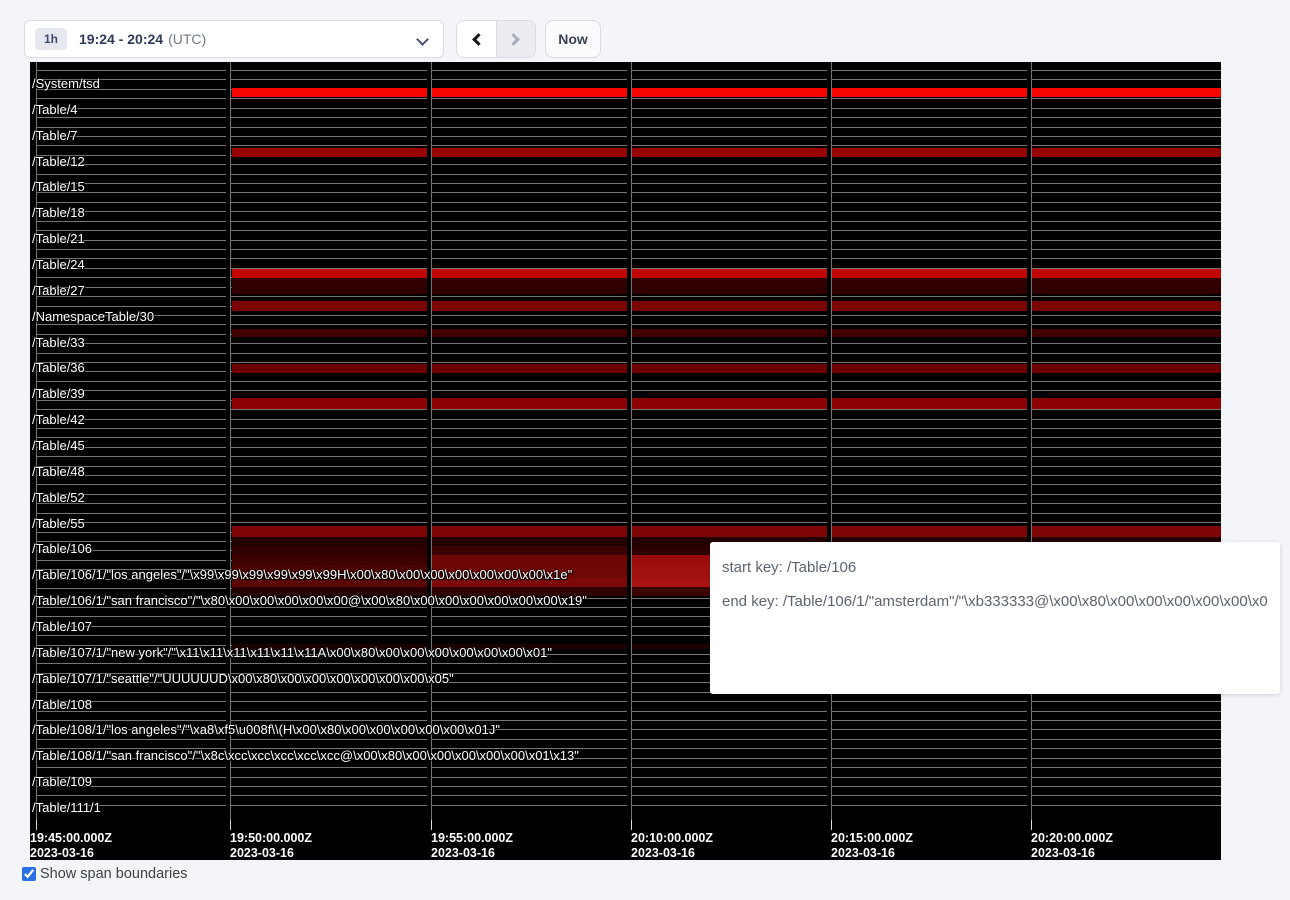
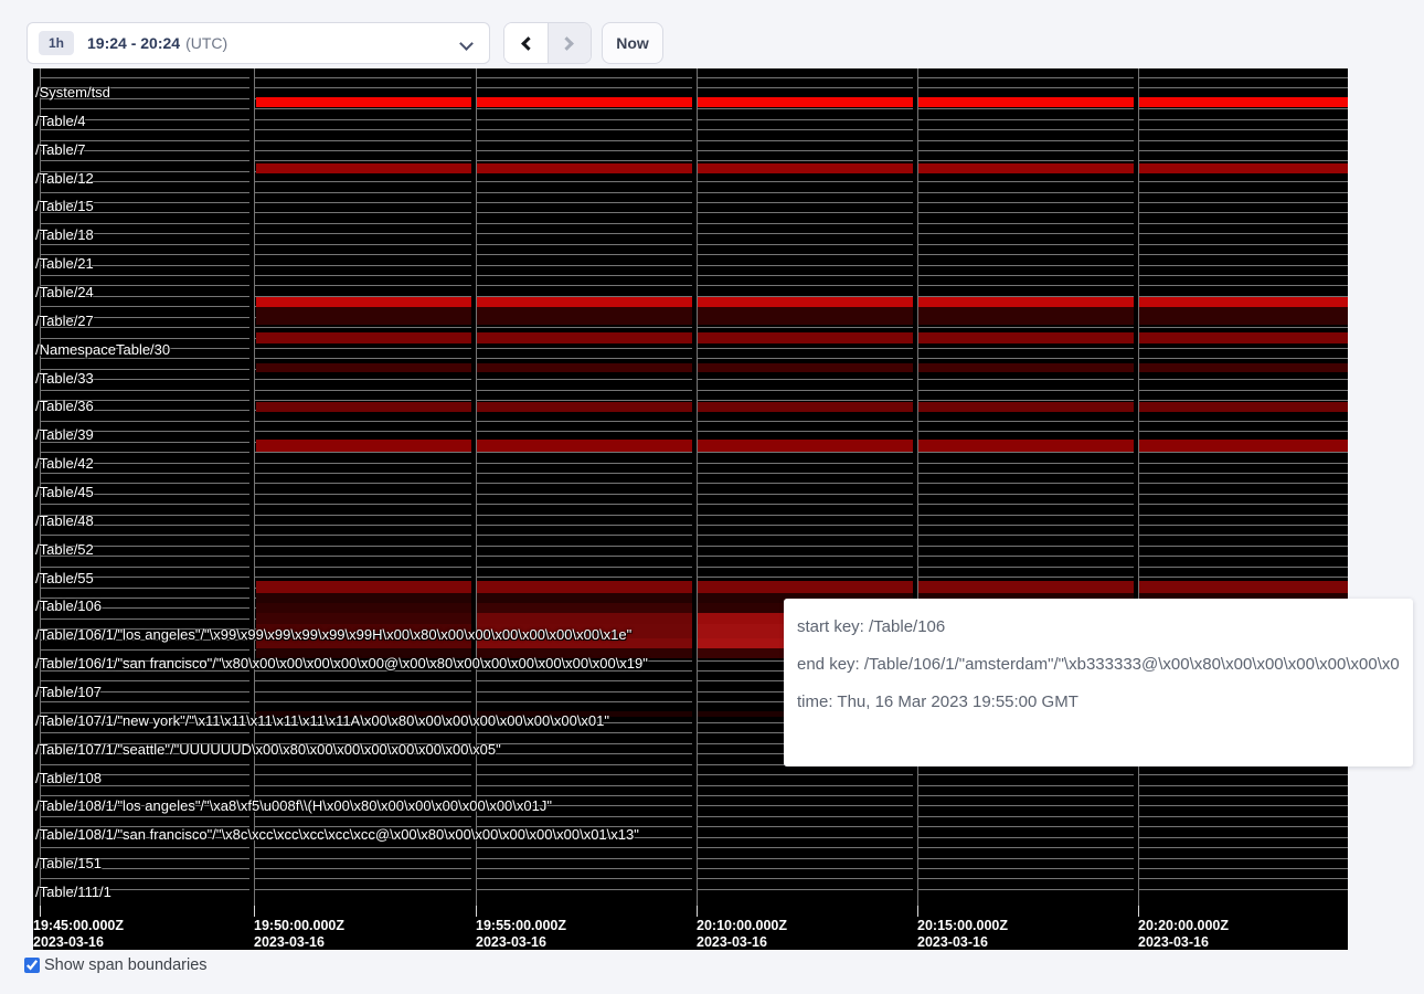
  1h
  19:24 - 20:24
  (UTC)
  Now
  /System/tsd
  /Table/4
  /Table/7
  /Table/12
  /Table/15
  /Table/18
  /Table/21
  /Table/24
  /Table/27
  /NamespaceTable/30
  /Table/33
  /Table/36
  /Table/39
  /Table/42
  /Table/45
  /Table/48
  /Table/52
  /Table/55
  /Table/106
  /Table/106/1/"los angeles"/"\x99\x99\x99\x99\x99\x99H\x00\x80\x00\x00\x00\x00\x00\x00\x1e"
  /Table/106/1/"san francisco"/"\x80\x00\x00\x00\x00\x00@\x00\x80\x00\x00\x00\x00\x00\x00\x19"
  /Table/107
  /Table/107/1/"new york"/"\x11\x11\x11\x11\x11\x11A\x00\x80\x00\x00\x00\x00\x00\x00\x01"
  /Table/107/1/"seattle"/"UUUUUUD\x00\x80\x00\x00\x00\x00\x00\x00\x05"
  /Table/108
  /Table/108/1/"los angeles"/"\xa8\xf5\u008f\\(H\x00\x80\x00\x00\x00\x00\x00\x01J"
  /Table/108/1/"san francisco"/"\x8c\xcc\xcc\xcc\xcc\xcc@\x00\x80\x00\x00\x00\x00\x00\x01\x13"
- /Table/109
+ /Table/151
  /Table/111/1
  19:45:00.000Z
  2023-03-16
  19:50:00.000Z
  2023-03-16
  19:55:00.000Z
  2023-03-16
  20:10:00.000Z
  2023-03-16
  20:15:00.000Z
  2023-03-16
  20:20:00.000Z
  2023-03-16
  start key: /Table/106
  end key: /Table/106/1/"amsterdam"/"\xb333333@\x00\x80\x00\x00\x00\x00\x00\x0
+ time: Thu, 16 Mar 2023 19:55:00 GMT
  Show span boundaries
